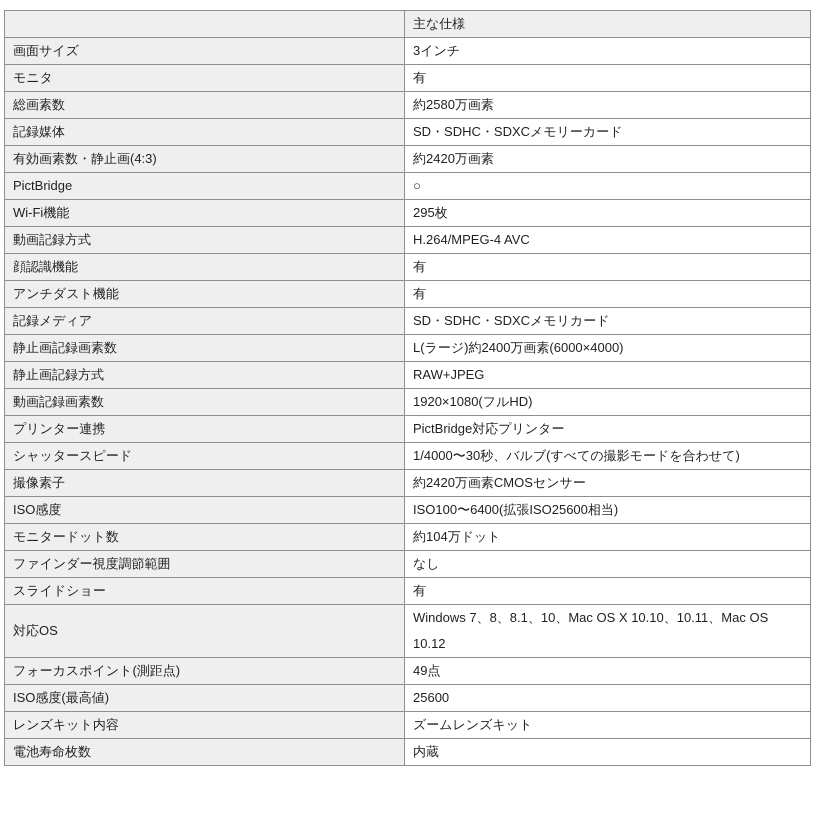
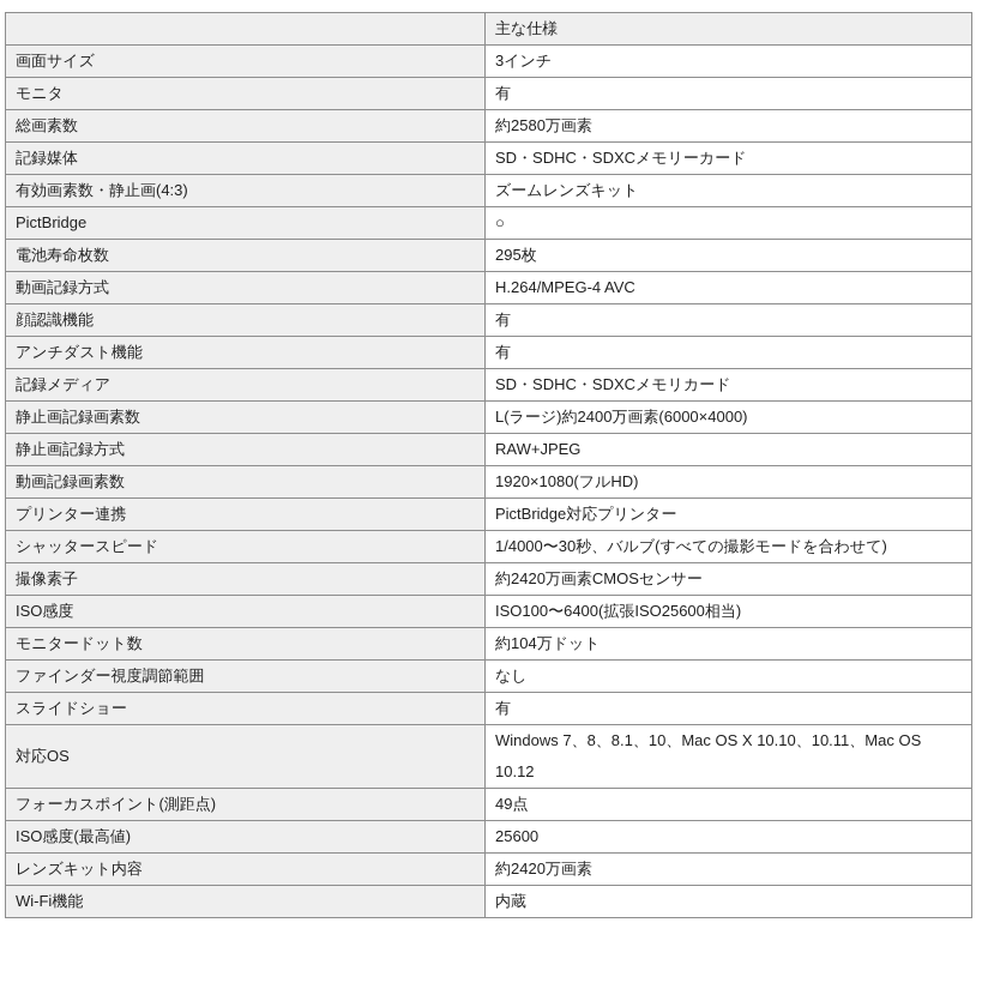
  	主な仕様
  画面サイズ	3インチ
  モニタ	有
  総画素数	約2580万画素
  記録媒体	SD・SDHC・SDXCメモリーカード
- 有効画素数・静止画(4:3)	約2420万画素
+ 有効画素数・静止画(4:3)	ズームレンズキット
  PictBridge	○
- Wi-Fi機能	295枚
+ 電池寿命枚数	295枚
  動画記録方式	H.264/MPEG-4 AVC
  顔認識機能	有
  アンチダスト機能	有
  記録メディア	SD・SDHC・SDXCメモリカード
  静止画記録画素数	L(ラージ)約2400万画素(6000×4000)
  静止画記録方式	RAW+JPEG
  動画記録画素数	1920×1080(フルHD)
  プリンター連携	PictBridge対応プリンター
  シャッタースピード	1/4000〜30秒、バルブ(すべての撮影モードを合わせて)
  撮像素子	約2420万画素CMOSセンサー
  ISO感度	ISO100〜6400(拡張ISO25600相当)
  モニタードット数	約104万ドット
  ファインダー視度調節範囲	なし
  スライドショー	有
  対応OS	Windows 7、8、8.1、10、Mac OS X 10.10、10.11、Mac OS 10.12
  フォーカスポイント(測距点)	49点
  ISO感度(最高値)	25600
- レンズキット内容	ズームレンズキット
+ レンズキット内容	約2420万画素
- 電池寿命枚数	内蔵
+ Wi-Fi機能	内蔵
